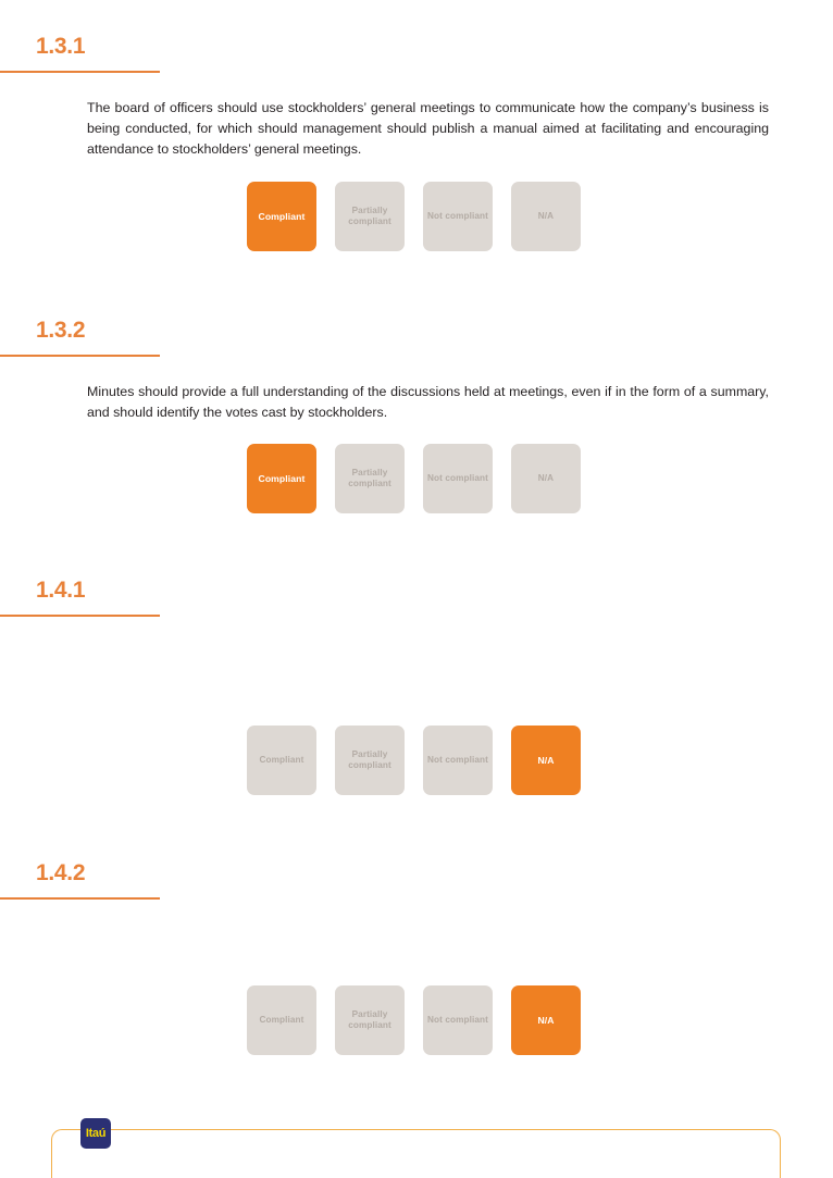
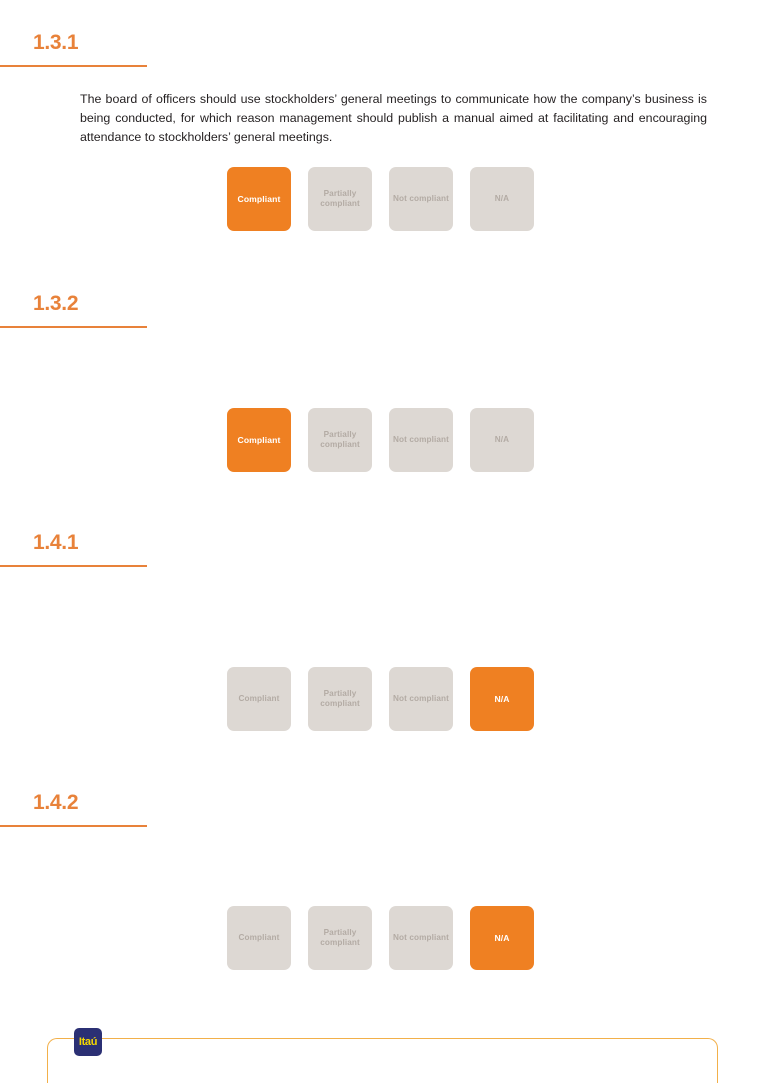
  1.3.1
- The board of officers should use stockholders’ general meetings to communicate how the company’s business is being conducted, for which should management should publish a manual aimed at facilitating and encouraging attendance to stockholders’ general meetings.
+ The board of officers should use stockholders’ general meetings to communicate how the company’s business is being conducted, for which reason management should publish a manual aimed at facilitating and encouraging attendance to stockholders’ general meetings.
  Compliant
  Partially compliant
  Not compliant
  N/A
  1.3.2
- Minutes should provide a full understanding of the discussions held at meetings, even if in the form of a summary, and should identify the votes cast by stockholders.
  Compliant
  Partially compliant
  Not compliant
  N/A
  1.4.1
  Compliant
  Partially compliant
  Not compliant
  N/A
  1.4.2
  Compliant
  Partially compliant
  Not compliant
  N/A
  Itaú
